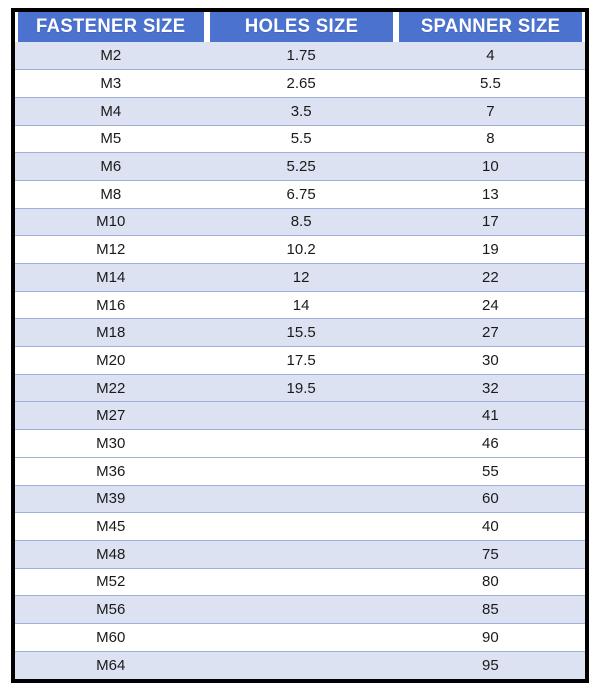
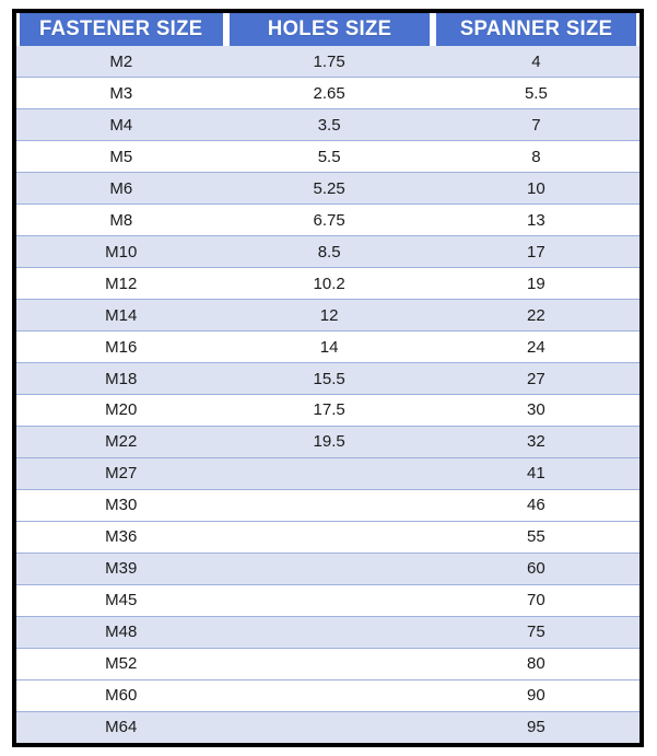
  FASTENER SIZE	HOLES SIZE	SPANNER SIZE
  M2	1.75	4
  M3	2.65	5.5
  M4	3.5	7
  M5	5.5	8
  M6	5.25	10
  M8	6.75	13
  M10	8.5	17
  M12	10.2	19
  M14	12	22
  M16	14	24
  M18	15.5	27
  M20	17.5	30
  M22	19.5	32
  M27		41
  M30		46
  M36		55
  M39		60
- M45		40
+ M45		70
  M48		75
  M52		80
- M56		85
  M60		90
  M64		95
